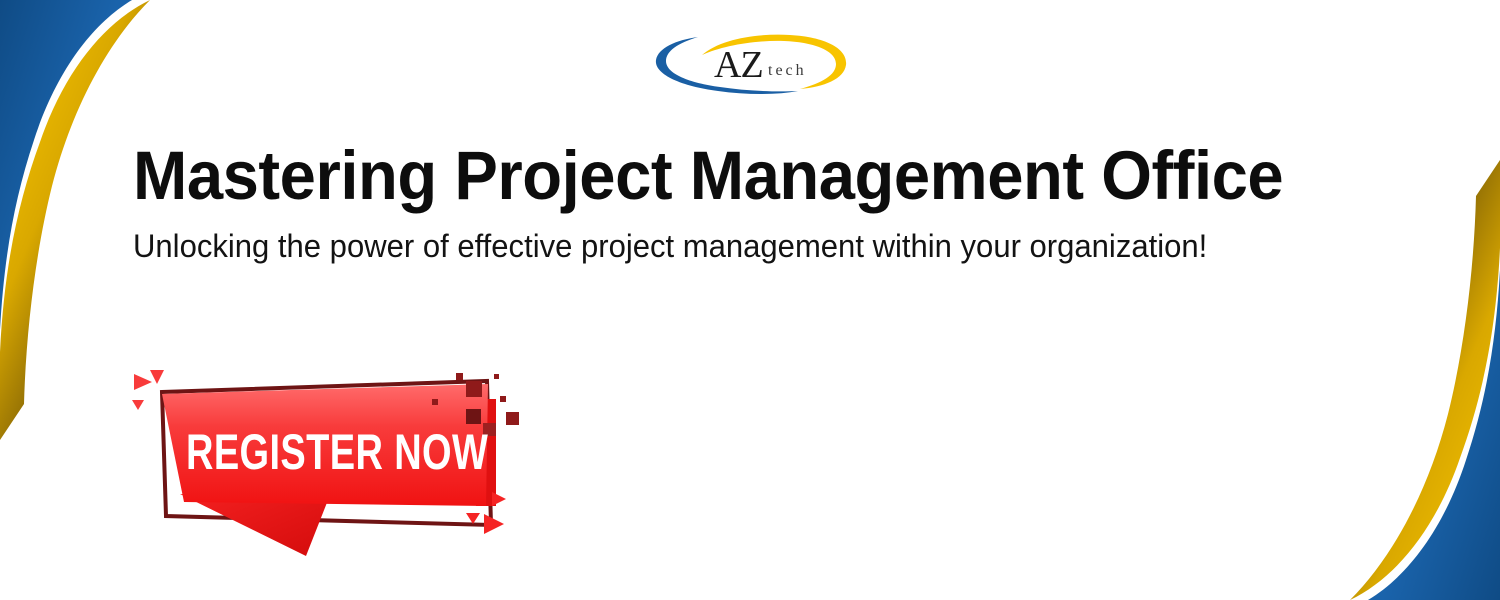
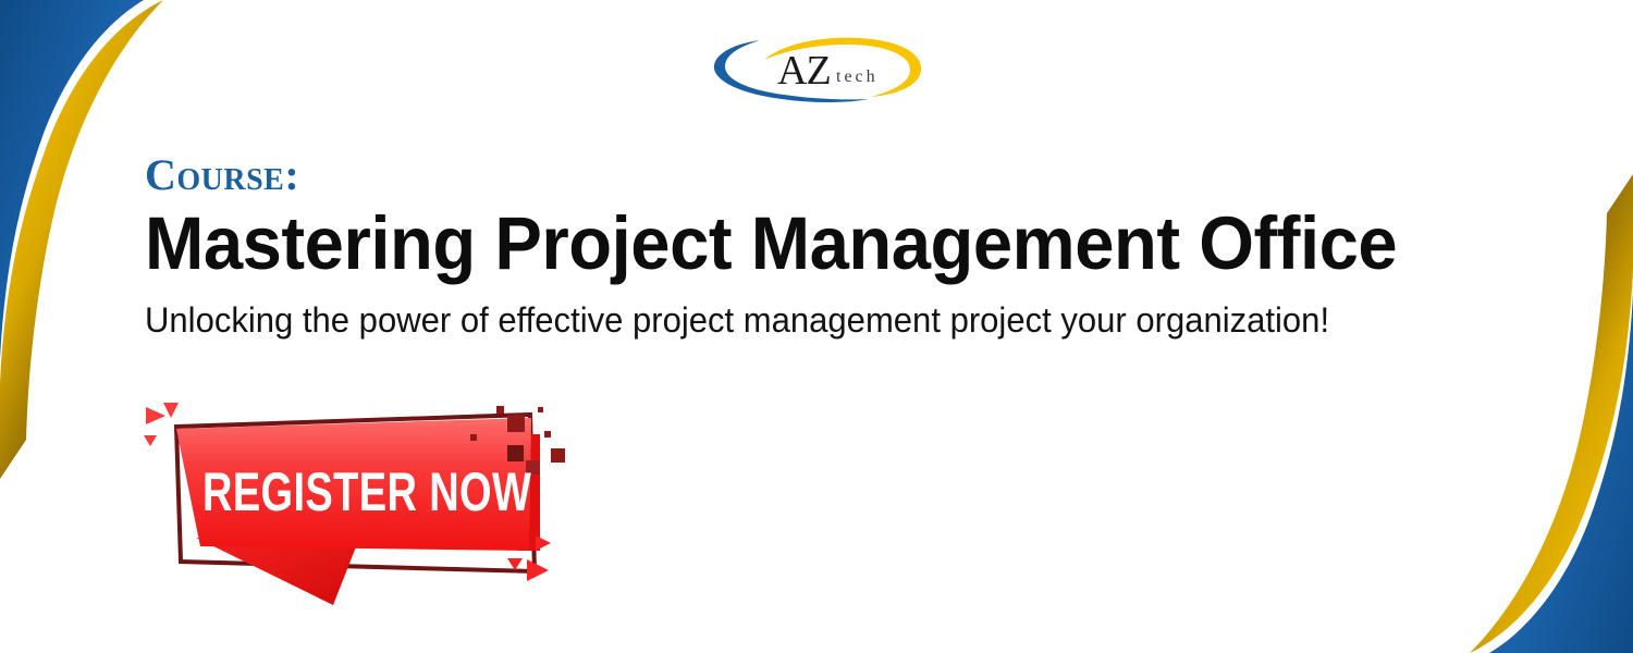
  AZ
  tech
+ Course:
  Mastering Project Management Office
- Unlocking the power of effective project management within your organization!
+ Unlocking the power of effective project management project your organization!
  REGISTER NOW
